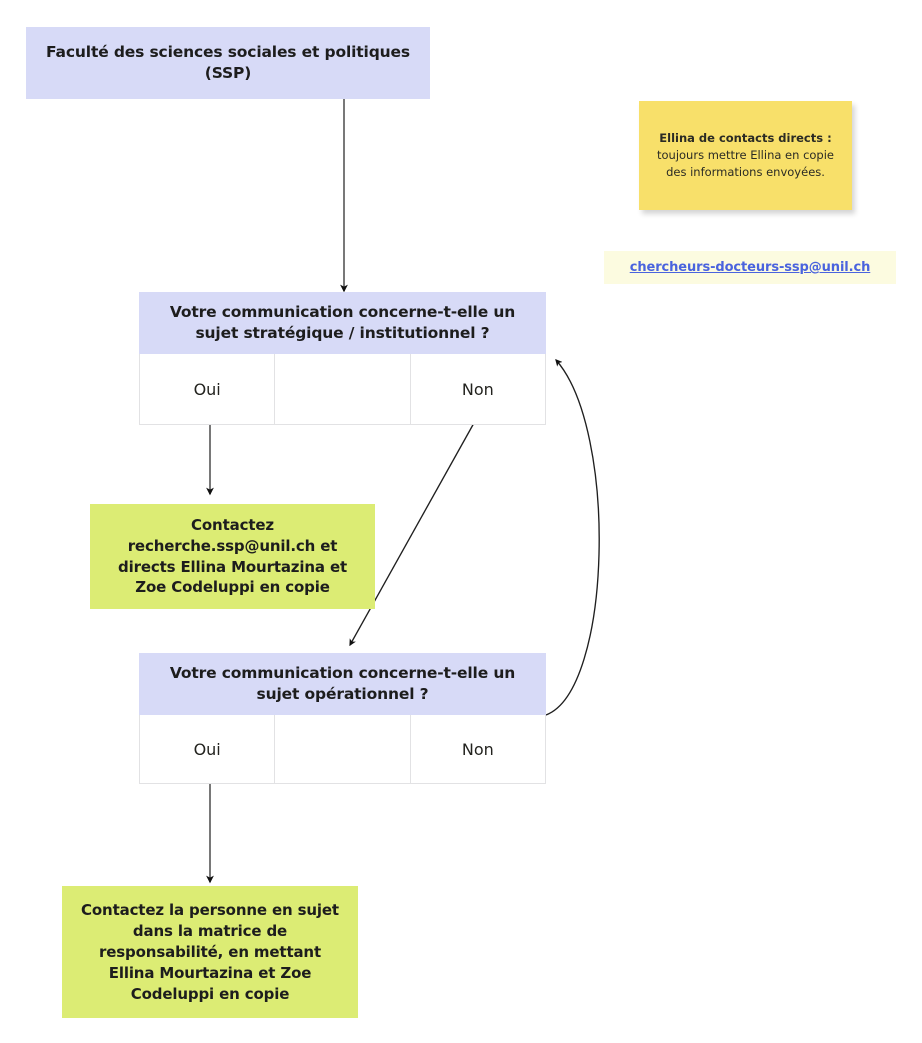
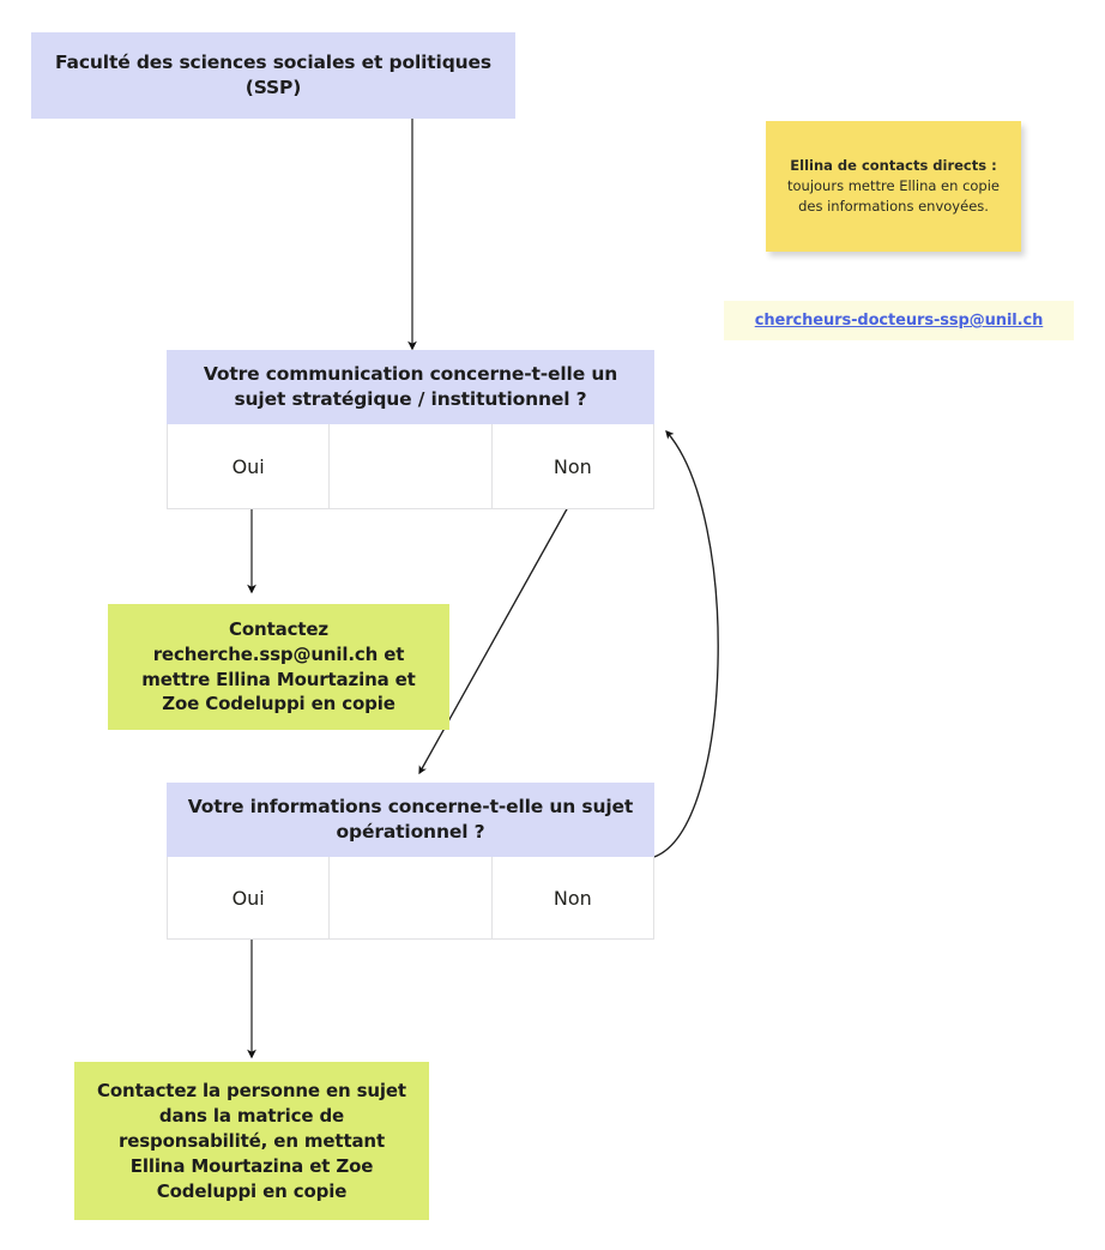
  Faculté des sciences sociales et politiques (SSP)
  Votre communication concerne-t-elle un sujet stratégique / institutionnel ?
  Oui
  Non
- Contactez recherche.ssp@unil.ch et directs Ellina Mourtazina et Zoe Codeluppi en copie
+ Contactez recherche.ssp@unil.ch et mettre Ellina Mourtazina et Zoe Codeluppi en copie
- Votre communication concerne-t-elle un sujet opérationnel ?
+ Votre informations concerne-t-elle un sujet opérationnel ?
  Oui
  Non
  Contactez la personne en sujet dans la matrice de responsabilité, en mettant Ellina Mourtazina et Zoe Codeluppi en copie
  Ellina de contacts directs :
  toujours mettre Ellina en copie des informations envoyées.
  chercheurs-docteurs-ssp@unil.ch
